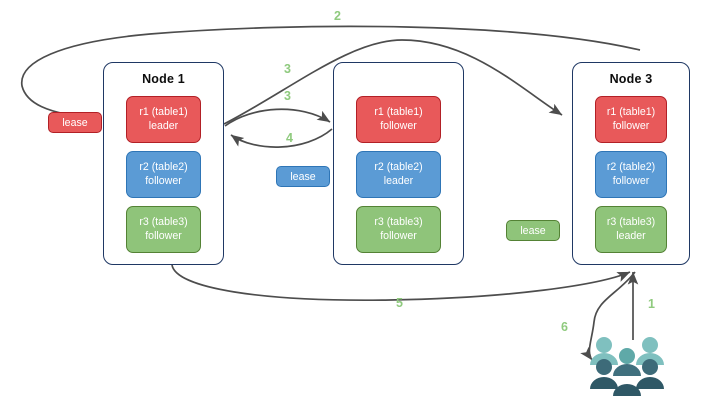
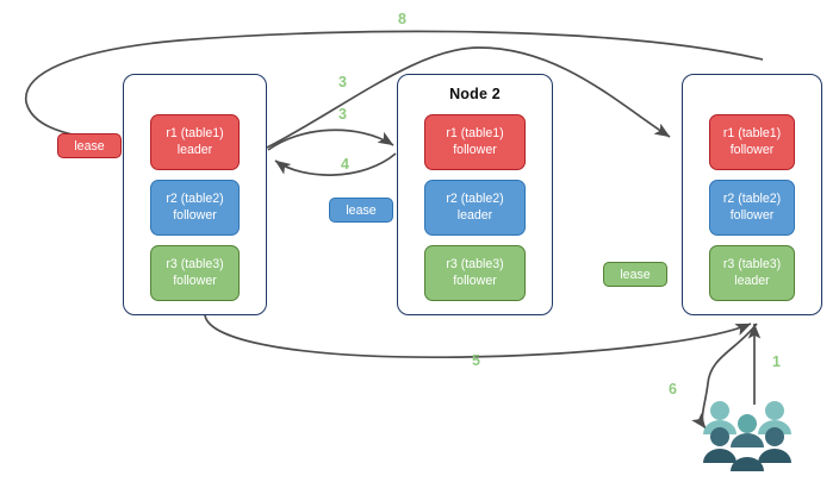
- Node 1
  r1 (table1)
  leader
  r2 (table2)
  follower
  r3 (table3)
  follower
+ Node 2
  r1 (table1)
  follower
  r2 (table2)
  leader
  r3 (table3)
  follower
- Node 3
  r1 (table1)
  follower
  r2 (table2)
  follower
  r3 (table3)
  leader
  lease
  lease
  lease
- 2
+ 8
  3
  3
  4
  5
  1
  6
